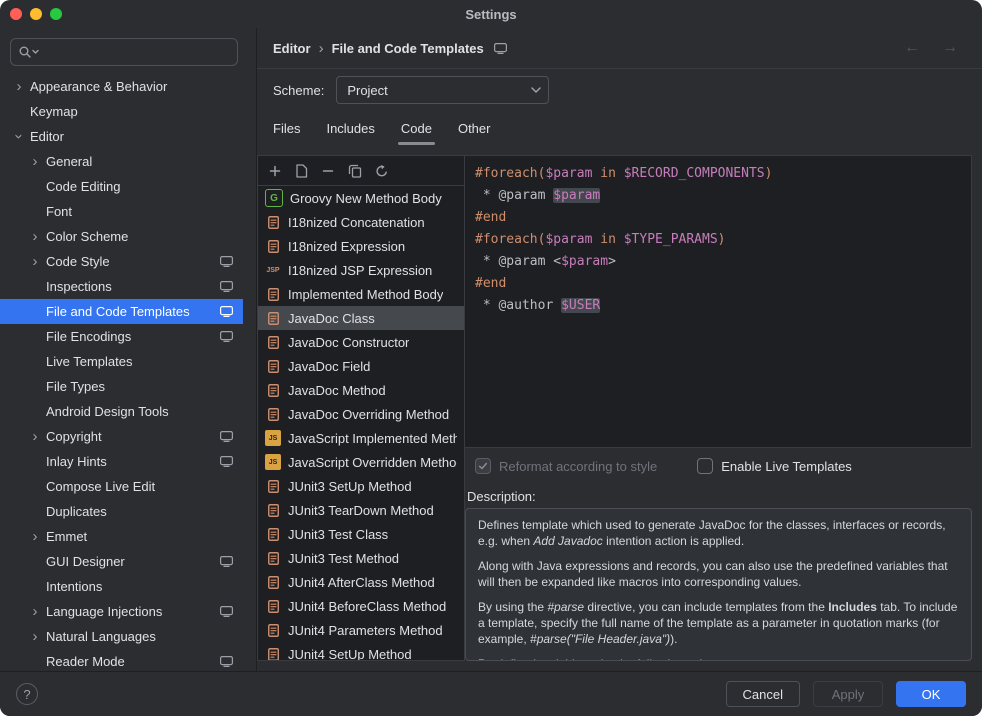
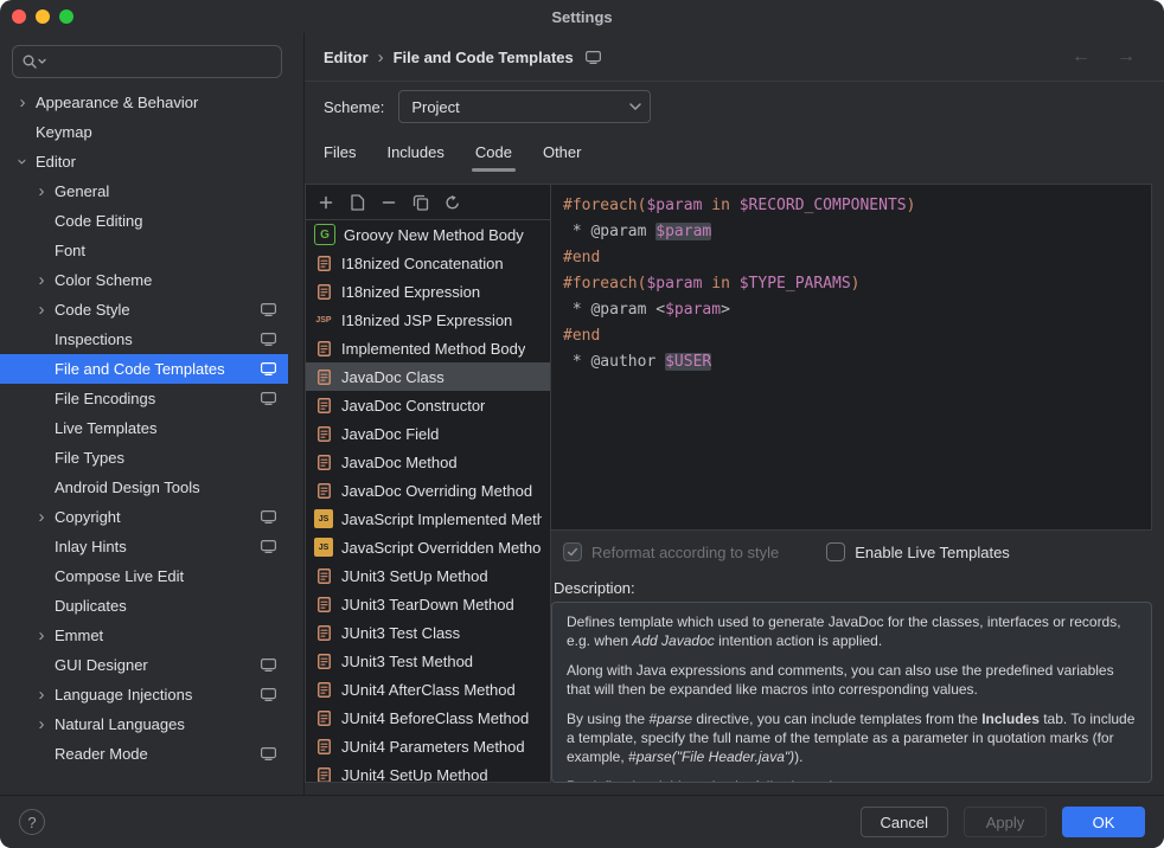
  Settings
  ›
  Appearance & Behavior
  Keymap
  Editor
  ›
  General
  Code Editing
  Font
  ›
  Color Scheme
  ›
  Code Style
  Inspections
  File and Code Templates
  File Encodings
  Live Templates
  File Types
  Android Design Tools
  ›
  Copyright
  Inlay Hints
  Compose Live Edit
  Duplicates
  ›
  Emmet
  GUI Designer
- Intentions
  ›
  Language Injections
  ›
  Natural Languages
  Reader Mode
  Editor
  ›
  File and Code Templates
  ←
  →
  Scheme:
  Project
  Files
  Includes
  Code
  Other
  G
  Groovy New Method Body
  I18nized Concatenation
  I18nized Expression
  I18nized JSP Expression
  Implemented Method Body
  JavaDoc Class
  JavaDoc Constructor
  JavaDoc Field
  JavaDoc Method
  JavaDoc Overriding Method
  JavaScript Implemented Meth
  JavaScript Overridden Metho
  JUnit3 SetUp Method
  JUnit3 TearDown Method
  JUnit3 Test Class
  JUnit3 Test Method
  JUnit4 AfterClass Method
  JUnit4 BeforeClass Method
  JUnit4 Parameters Method
  JUnit4 SetUp Method
  #foreach($param in $RECORD_COMPONENTS)
  * @param $param
  #end
  #foreach($param in $TYPE_PARAMS)
  * @param <$param>
  #end
  * @author $USER
  Reformat according to style
  Enable Live Templates
  Description:
  Defines template which used to generate JavaDoc for the classes, interfaces or records, e.g. when Add Javadoc intention action is applied.
- Along with Java expressions and records, you can also use the predefined variables that will then be expanded like macros into corresponding values.
+ Along with Java expressions and comments, you can also use the predefined variables that will then be expanded like macros into corresponding values.
  By using the #parse directive, you can include templates from the Includes tab. To include a template, specify the full name of the template as a parameter in quotation marks (for example, #parse("File Header.java")).
  ?
  Cancel
  Apply
  OK
